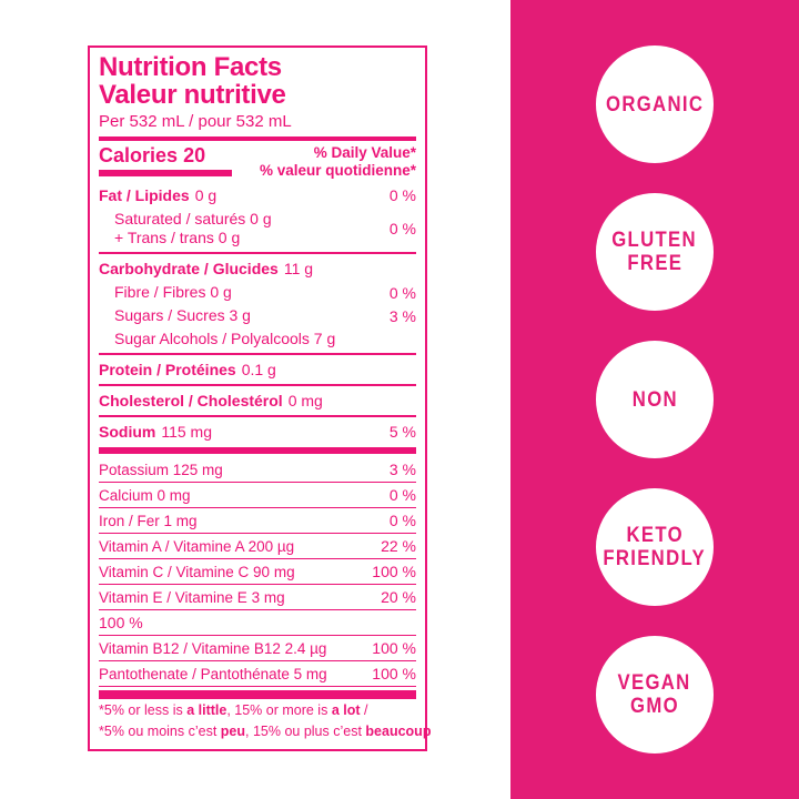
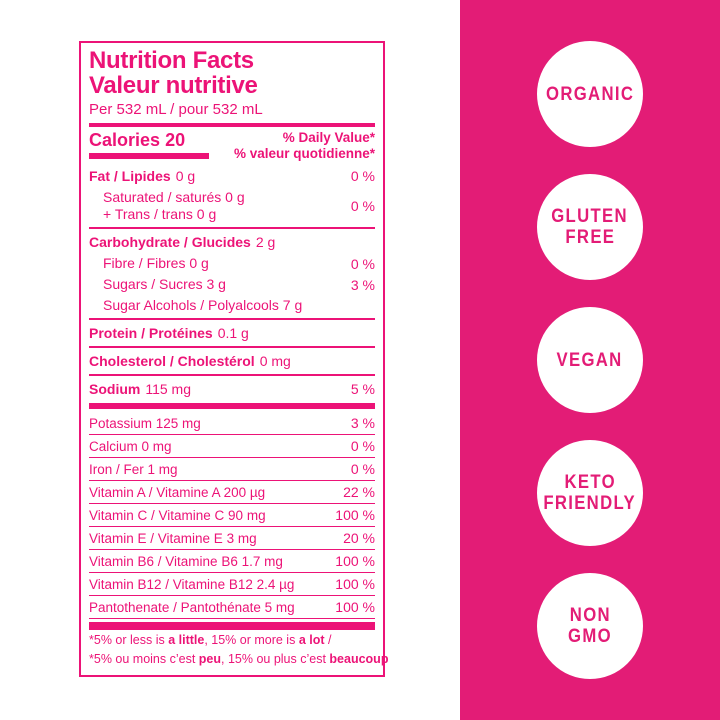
  Nutrition Facts
  Valeur nutritive
  Per 532 mL / pour 532 mL
  Calories 20
  % Daily Value*
  % valeur quotidienne*
  Fat / Lipides 0 g
  0 %
  Saturated / saturés 0 g
  + Trans / trans 0 g
  0 %
- Carbohydrate / Glucides 11 g
+ Carbohydrate / Glucides 2 g
  Fibre / Fibres 0 g
  0 %
  Sugars / Sucres 3 g
  3 %
  Sugar Alcohols / Polyalcools 7 g
  Protein / Protéines 0.1 g
  Cholesterol / Cholestérol 0 mg
  Sodium 115 mg
  5 %
  Potassium 125 mg
  3 %
  Calcium 0 mg
  0 %
  Iron / Fer 1 mg
  0 %
  Vitamin A / Vitamine A 200 µg
  22 %
  Vitamin C / Vitamine C 90 mg
  100 %
  Vitamin E / Vitamine E 3 mg
  20 %
+ Vitamin B6 / Vitamine B6 1.7 mg
  100 %
  Vitamin B12 / Vitamine B12 2.4 µg
  100 %
  Pantothenate / Pantothénate 5 mg
  100 %
  *5% or less is a little, 15% or more is a lot /
  *5% ou moins c’est peu, 15% ou plus c’est beaucoup
  ORGANIC
  GLUTEN
  FREE
- NON
+ VEGAN
  KETO
  FRIENDLY
- VEGAN
+ NON
  GMO
